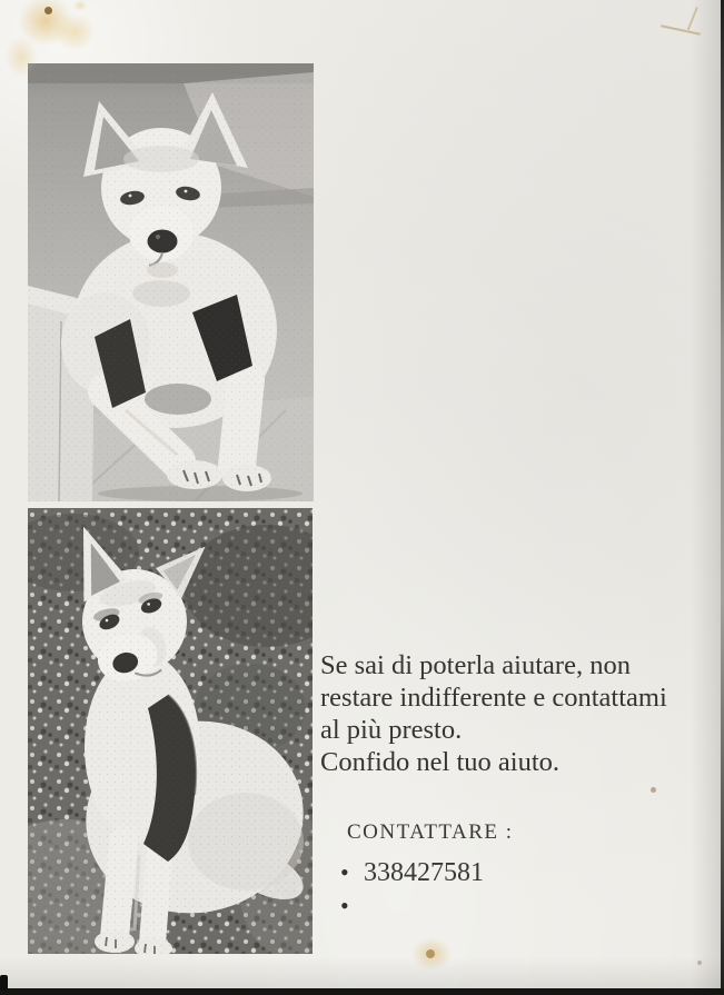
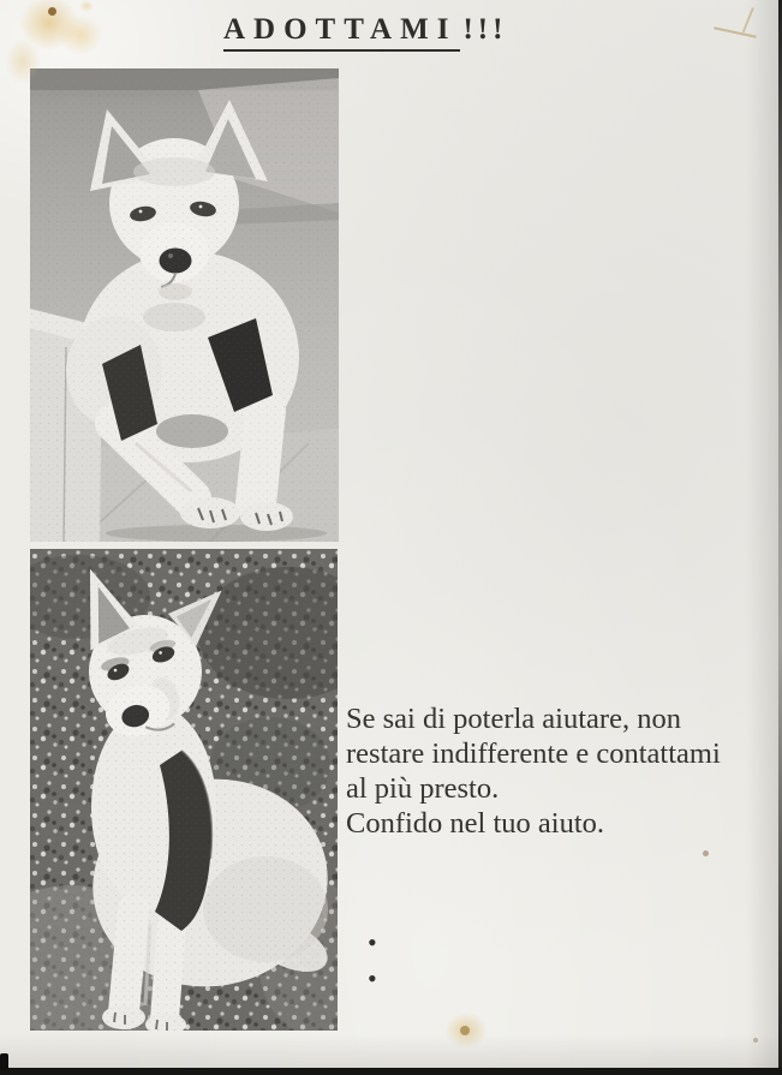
+ ADOTTAMI !!!
  Se sai di poterla aiutare, non
  restare indifferente e contattami
  al più presto.
  Confido nel tuo aiuto.
- CONTATTARE :
  •
- 338427581
  •
